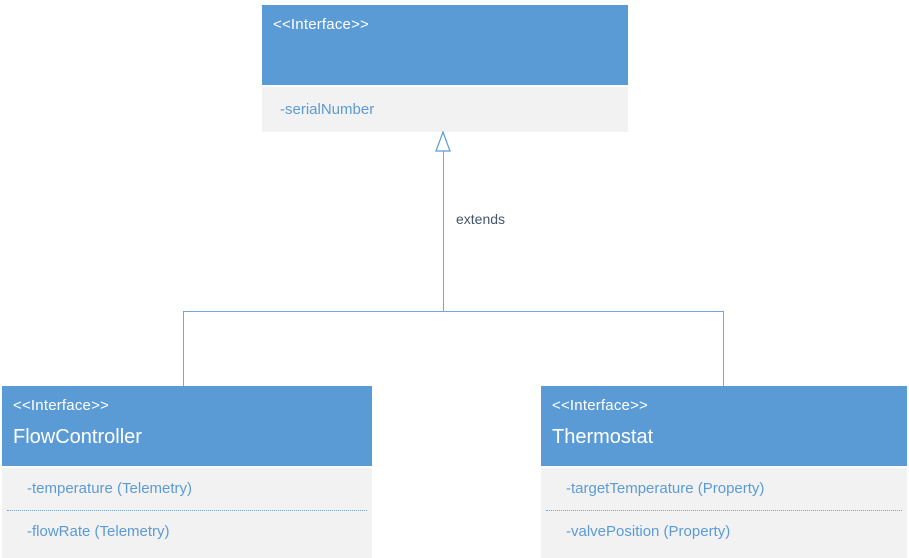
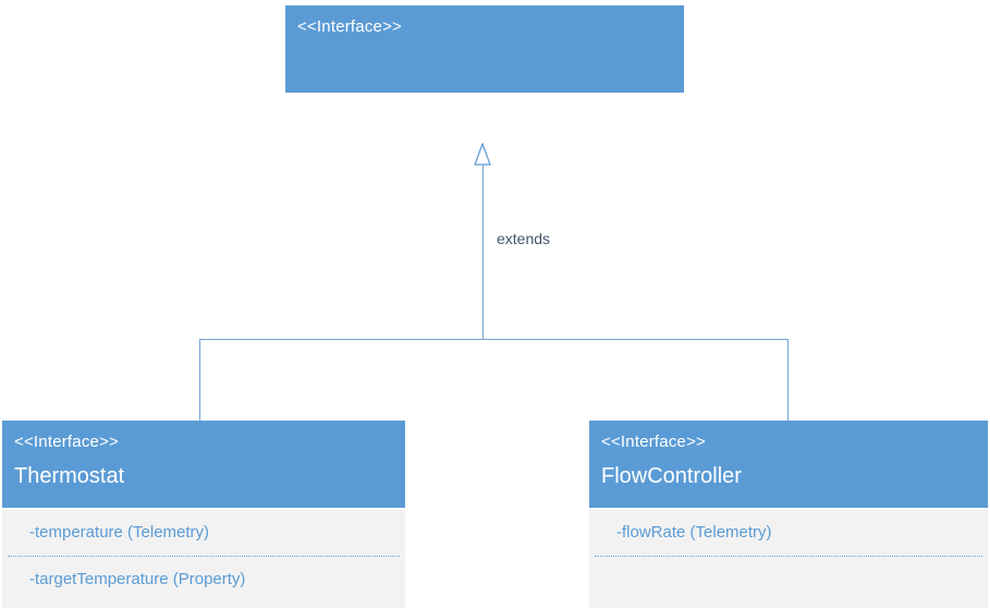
  <<Interface>>
- -serialNumber
  extends
  <<Interface>>
- FlowController
+ Thermostat
  -temperature (Telemetry)
- -flowRate (Telemetry)
+ -targetTemperature (Property)
  <<Interface>>
- Thermostat
+ FlowController
- -targetTemperature (Property)
+ -flowRate (Telemetry)
- -valvePosition (Property)
